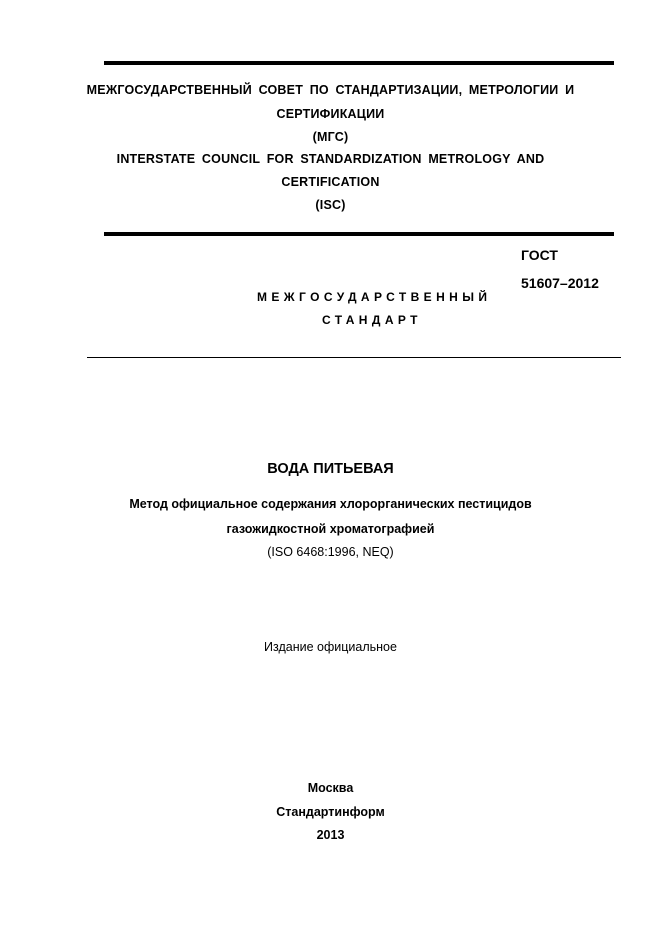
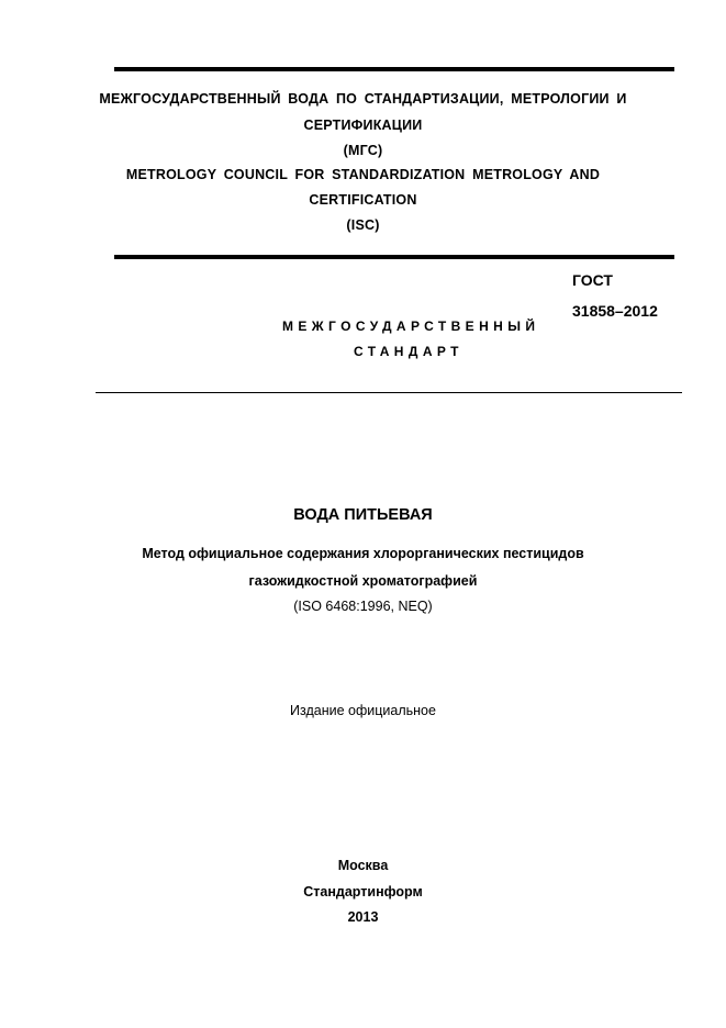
- МЕЖГОСУДАРСТВЕННЫЙ СОВЕТ ПО СТАНДАРТИЗАЦИИ, МЕТРОЛОГИИ И
+ МЕЖГОСУДАРСТВЕННЫЙ ВОДА ПО СТАНДАРТИЗАЦИИ, МЕТРОЛОГИИ И
  СЕРТИФИКАЦИИ
  (МГС)
- INTERSTATE COUNCIL FOR STANDARDIZATION METROLOGY AND
+ METROLOGY COUNCIL FOR STANDARDIZATION METROLOGY AND
  CERTIFICATION
  (ISC)
  ГОСТ
- 51607–2012
+ 31858–2012
  МЕЖГОСУДАРСТВЕННЫЙ
  СТАНДАРТ
  ВОДА ПИТЬЕВАЯ
  Метод официальное содержания хлорорганических пестицидов
  газожидкостной хроматографией
  (ISO 6468:1996, NEQ)
  Издание официальное
  Москва
  Стандартинформ
  2013
